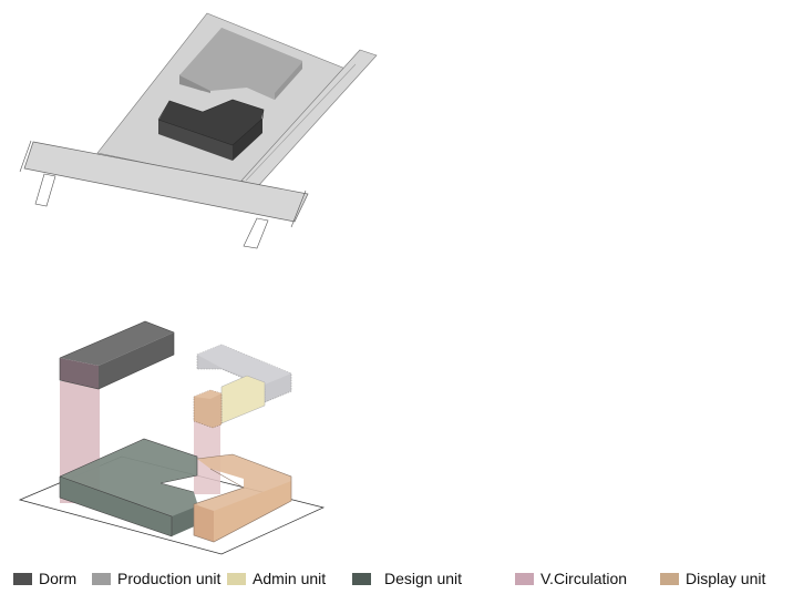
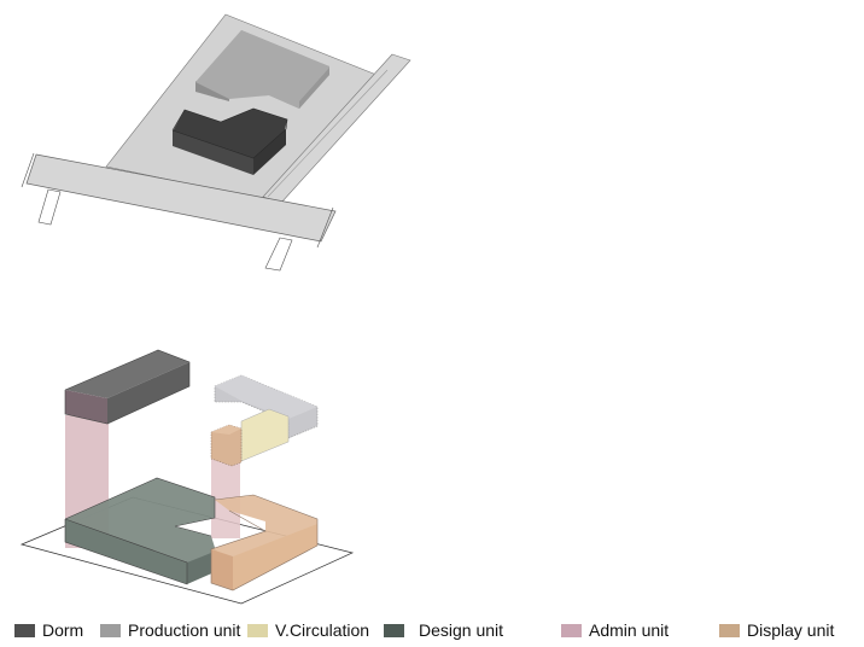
  Dorm
  Production unit
- Admin unit
+ V.Circulation
  Design unit
- V.Circulation
+ Admin unit
  Display unit
